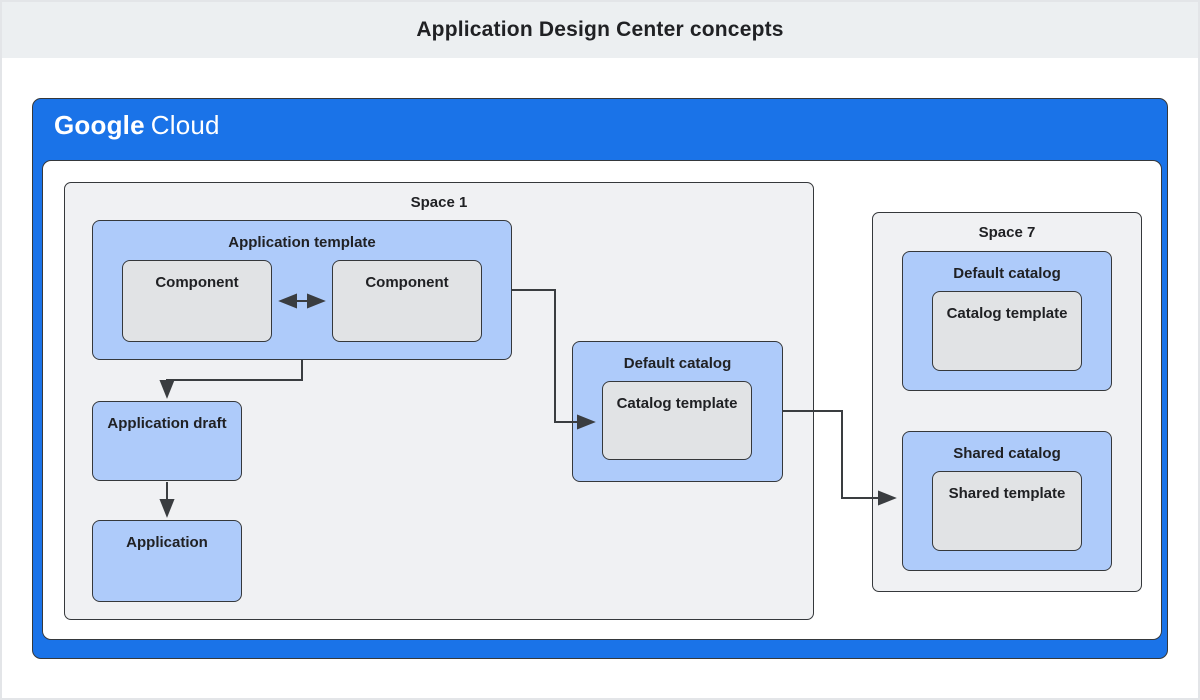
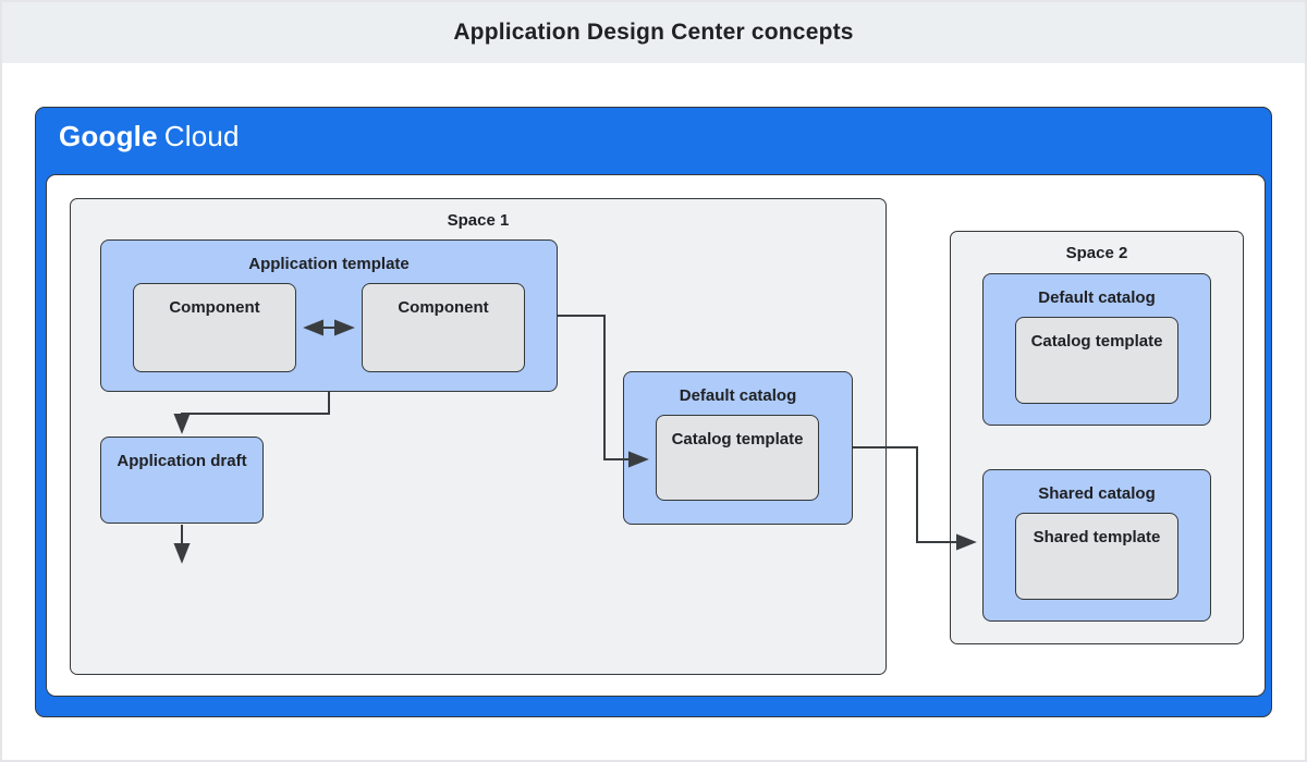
  Application Design Center concepts
  Google Cloud
  Space 1
  Application template
  Component
  Component
  Application draft
- Application
  Default catalog
  Catalog template
- Space 7
+ Space 2
  Default catalog
  Catalog template
  Shared catalog
  Shared template
